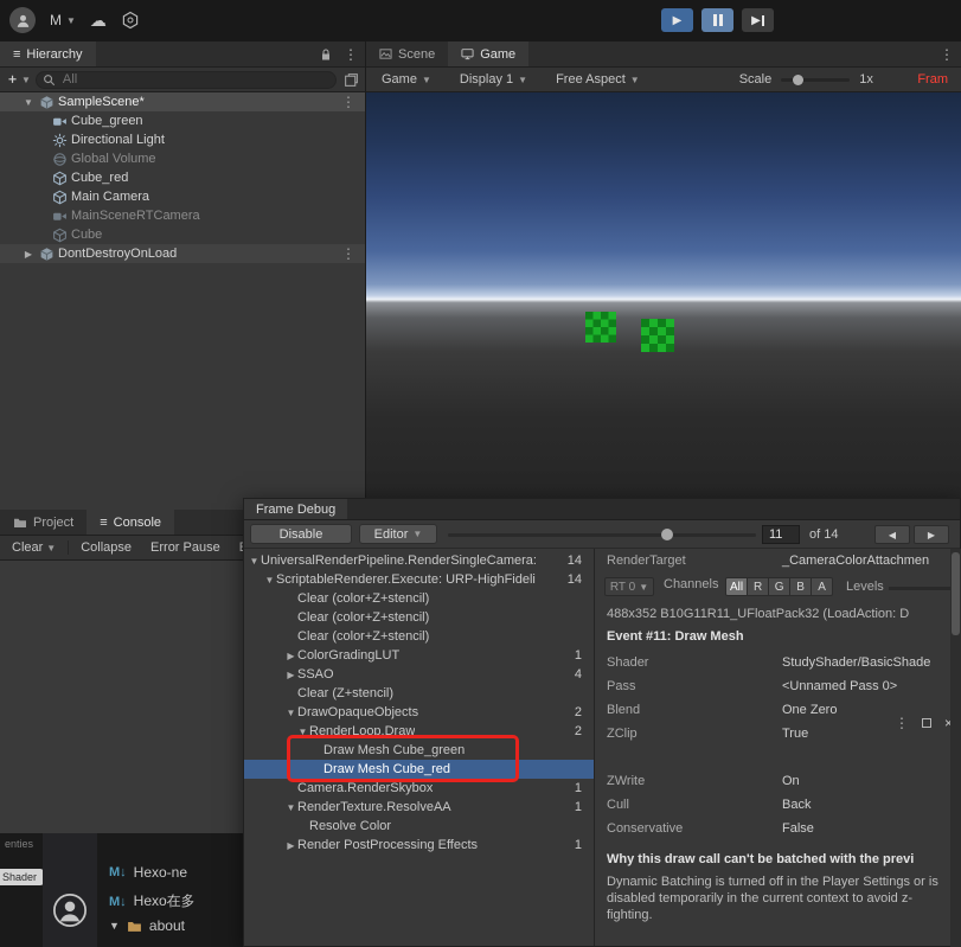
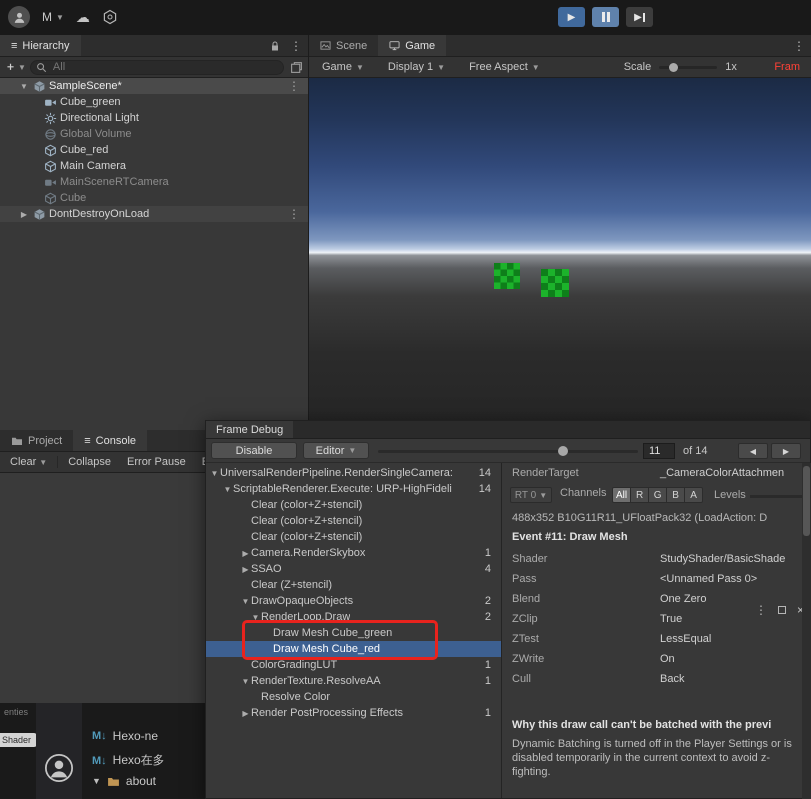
  M
  ▼
  ☁
  ▶
  ▶
  ≡
  Hierarchy
  ⋮
  ＋
  ▼
  All
  ▼
  SampleScene*
  ⋮
  Cube_green
  Directional Light
  Global Volume
  Cube_red
  Main Camera
  MainSceneRTCamera
  Cube
  ▶
  DontDestroyOnLoad
  ⋮
  Scene
  Game
  ⋮
  Game
  ▼
  Display 1
  ▼
  Free Aspect
  ▼
  Scale
  1x
  Fram
  Project
  ≡
  Console
  Clear
  ▼
  Collapse
  Error Pause
  enties
  Shader
  M↓
  Hexo-ne
  M↓
  Hexo在多
  ▼
  about
  Frame Debug
  ⋮
  ×
  Disable
  Editor
  ▼
  11
  of 14
  ◀
  ▶
  ▼
  UniversalRenderPipeline.RenderSingleCamera:
  14
  ▼
  ScriptableRenderer.Execute: URP-HighFideli
  14
  Clear (color+Z+stencil)
  Clear (color+Z+stencil)
  Clear (color+Z+stencil)
  ▶
- ColorGradingLUT
+ Camera.RenderSkybox
  1
  ▶
  SSAO
  4
  Clear (Z+stencil)
  ▼
  DrawOpaqueObjects
  2
  ▼
  RenderLoop.Draw
  2
  Draw Mesh Cube_green
  Draw Mesh Cube_red
- Camera.RenderSkybox
+ ColorGradingLUT
  1
  ▼
  RenderTexture.ResolveAA
  1
  Resolve Color
  ▶
  Render PostProcessing Effects
  1
  RenderTarget
  _CameraColorAttachmen
  RT 0
  ▼
  Channels
  All
  R
  G
  B
  A
  Levels
  488x352 B10G11R11_UFloatPack32 (LoadAction: D
  Event #11: Draw Mesh
  Shader
  StudyShader/BasicShade
  Pass
  <Unnamed Pass 0>
  Blend
  One Zero
  ZClip
  True
+ ZTest
+ LessEqual
  ZWrite
  On
  Cull
  Back
- Conservative
- False
  Why this draw call can't be batched with the previ
  Dynamic Batching is turned off in the Player Settings or is disabled temporarily in the current context to avoid z-fighting.
